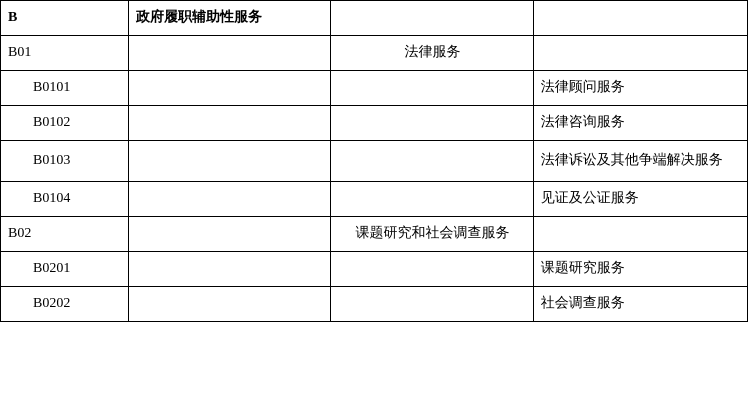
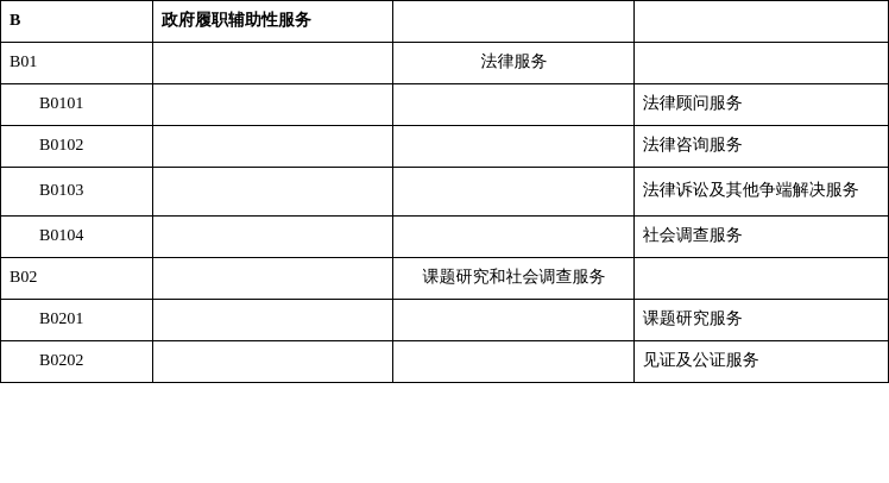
  B	政府履职辅助性服务
  B01		法律服务
  B0101			法律顾问服务
  B0102			法律咨询服务
  B0103			法律诉讼及其他争端解决服务
- B0104			见证及公证服务
+ B0104			社会调查服务
  B02		课题研究和社会调查服务
  B0201			课题研究服务
- B0202			社会调查服务
+ B0202			见证及公证服务
